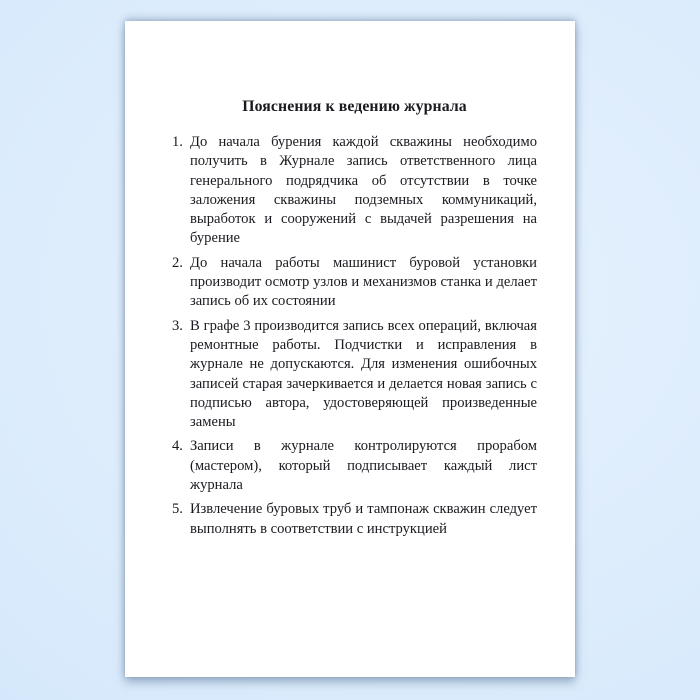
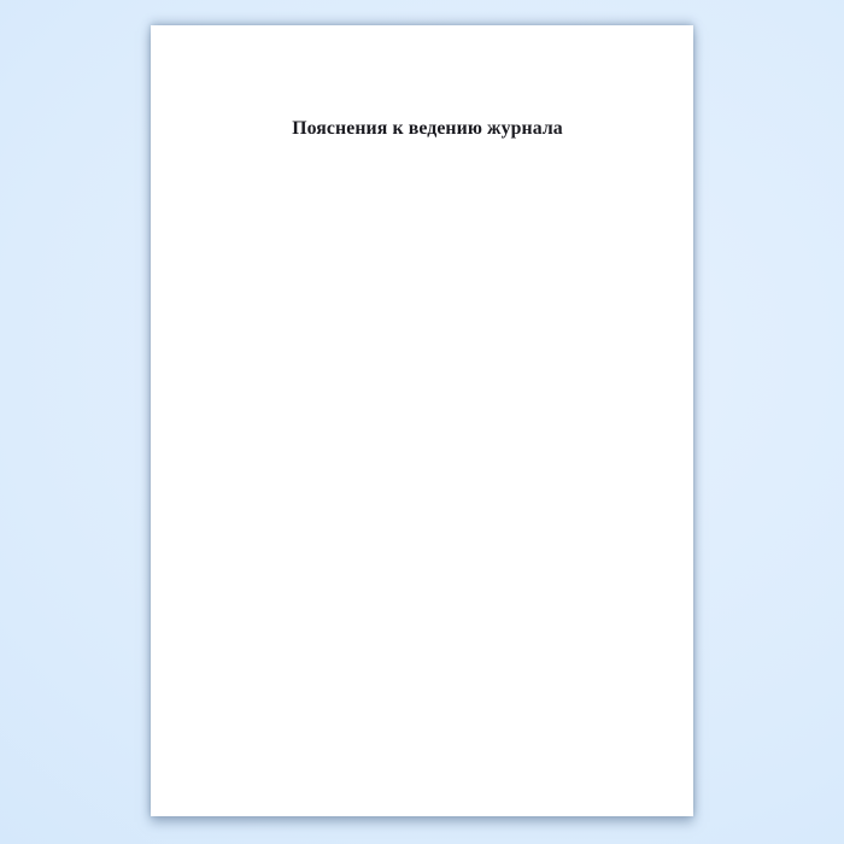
  Пояснения к ведению журнала
- 1.
- До начала бурения каждой скважины необходимо получить в Журнале запись ответственного лица генерального подрядчика об отсутствии в точке заложения скважины подземных коммуникаций, выработок и сооружений с выдачей разрешения на бурение
- 2.
- До начала работы машинист буровой установки производит осмотр узлов и механизмов станка и делает запись об их состоянии
- 3.
- В графе 3 производится запись всех операций, включая ремонтные работы. Подчистки и исправления в журнале не допускаются. Для изменения ошибочных записей старая зачеркивается и делается новая запись с подписью автора, удостоверяющей произведенные замены
- 4.
- Записи в журнале контролируются прорабом (мастером), который подписывает каждый лист журнала
- 5.
- Извлечение буровых труб и тампонаж скважин следует выполнять в соответствии с инструкцией
